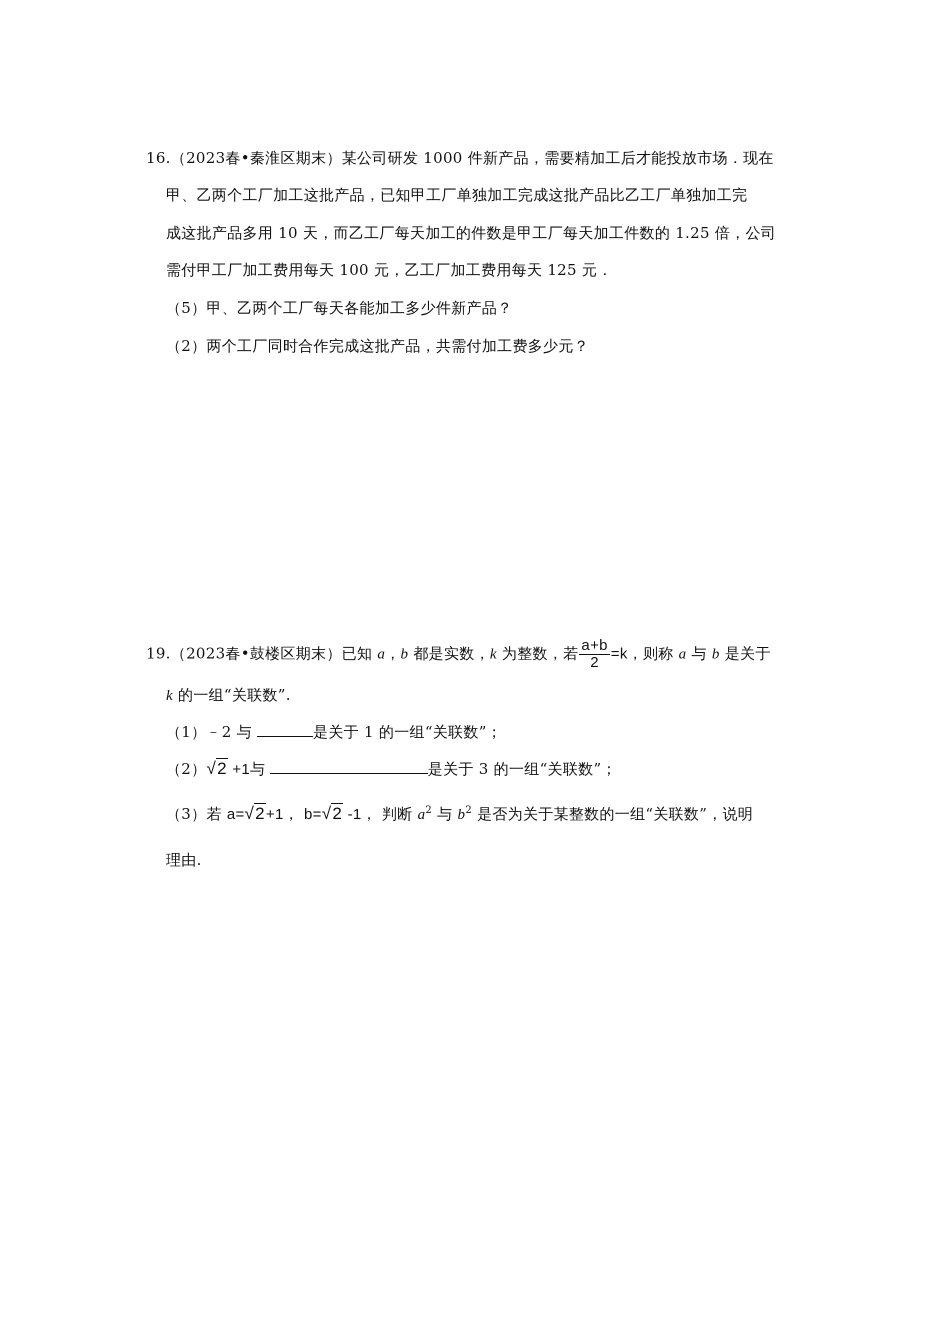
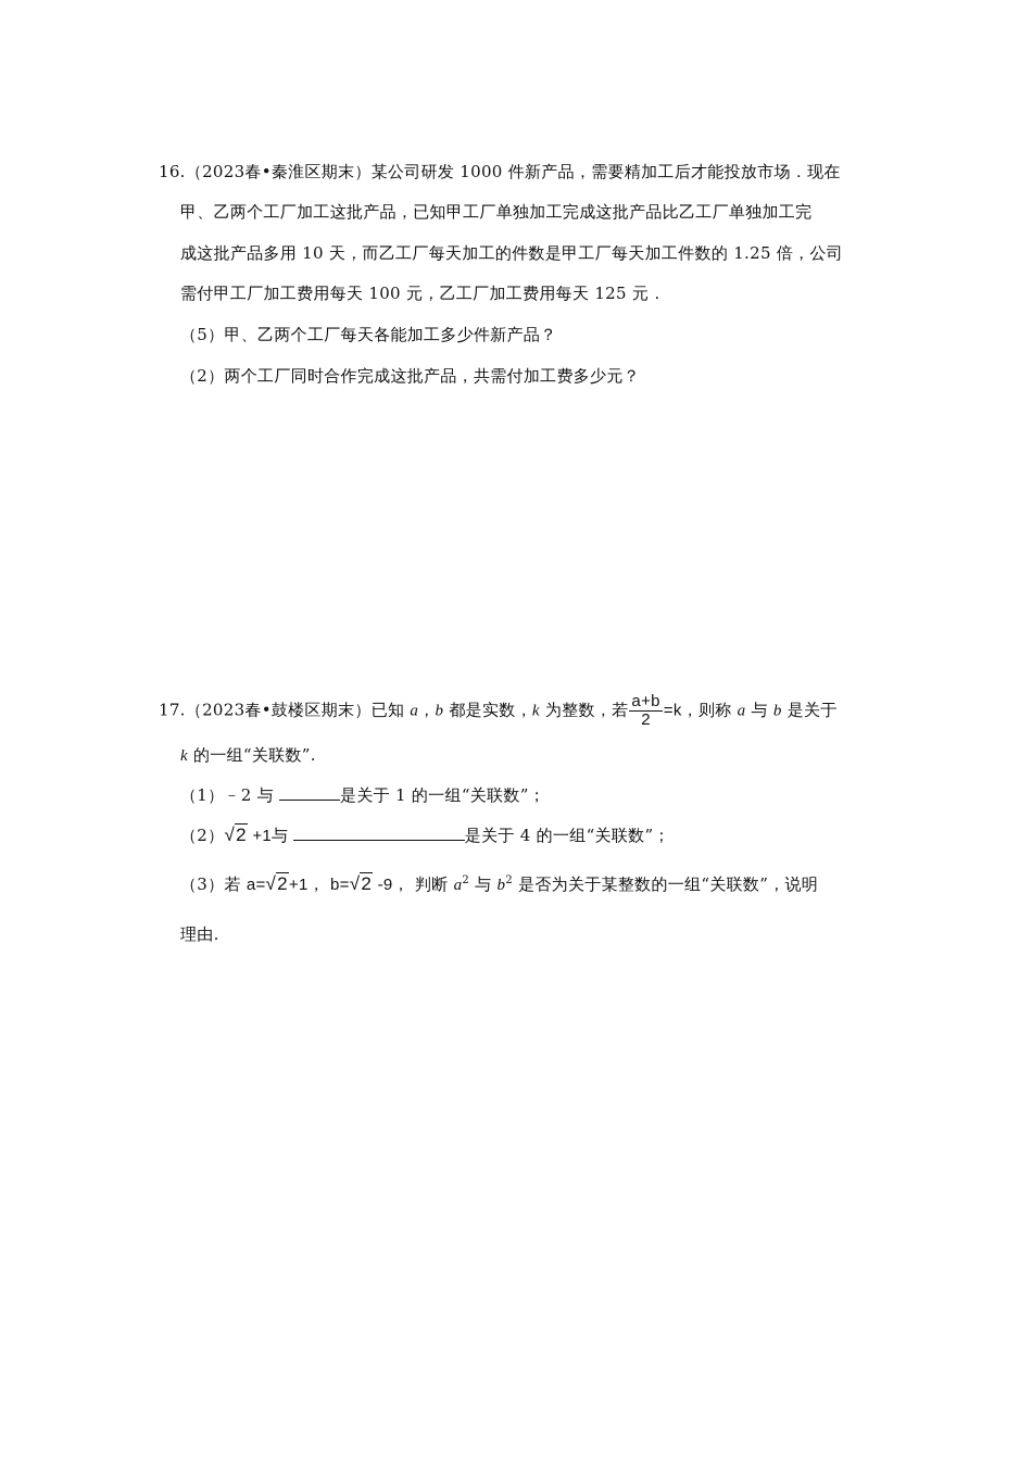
  16.（2023春•秦淮区期末）某公司研发 1000 件新产品，需要精加工后才能投放市场．现在
  甲、乙两个工厂加工这批产品，已知甲工厂单独加工完成这批产品比乙工厂单独加工完
  成这批产品多用 10 天，而乙工厂每天加工的件数是甲工厂每天加工件数的 1.25 倍，公司
  需付甲工厂加工费用每天 100 元，乙工厂加工费用每天 125 元．
  （5）甲、乙两个工厂每天各能加工多少件新产品？
  （2）两个工厂同时合作完成这批产品，共需付加工费多少元？
- 19.（2023春•鼓楼区期末）已知 a，b 都是实数，k 为整数，若
+ 17.（2023春•鼓楼区期末）已知 a，b 都是实数，k 为整数，若
  a+b
  2
  =k，则称 a 与 b 是关于
  k 的一组“关联数”.
  （1）﹣2 与 是关于 1 的一组“关联数”；
- （2）√2 +1与 是关于 3 的一组“关联数”；
+ （2）√2 +1与 是关于 4 的一组“关联数”；
- （3）若 a=√2+1， b=√2 -1， 判断 a2 与 b2 是否为关于某整数的一组“关联数”，说明
+ （3）若 a=√2+1， b=√2 -9， 判断 a2 与 b2 是否为关于某整数的一组“关联数”，说明
  理由.
